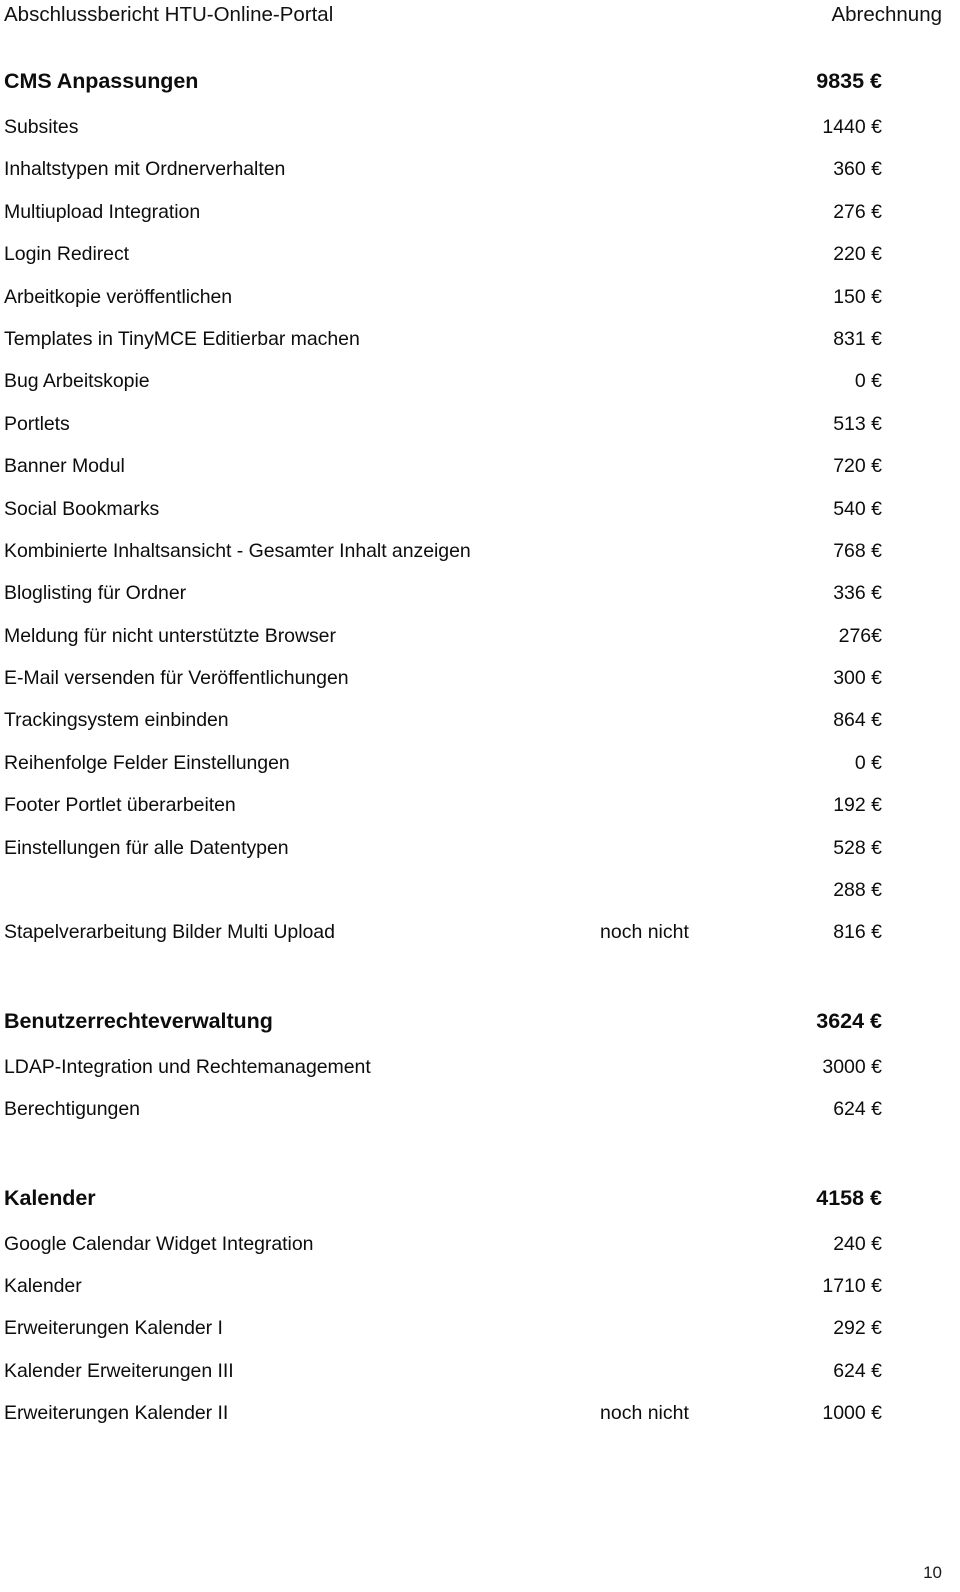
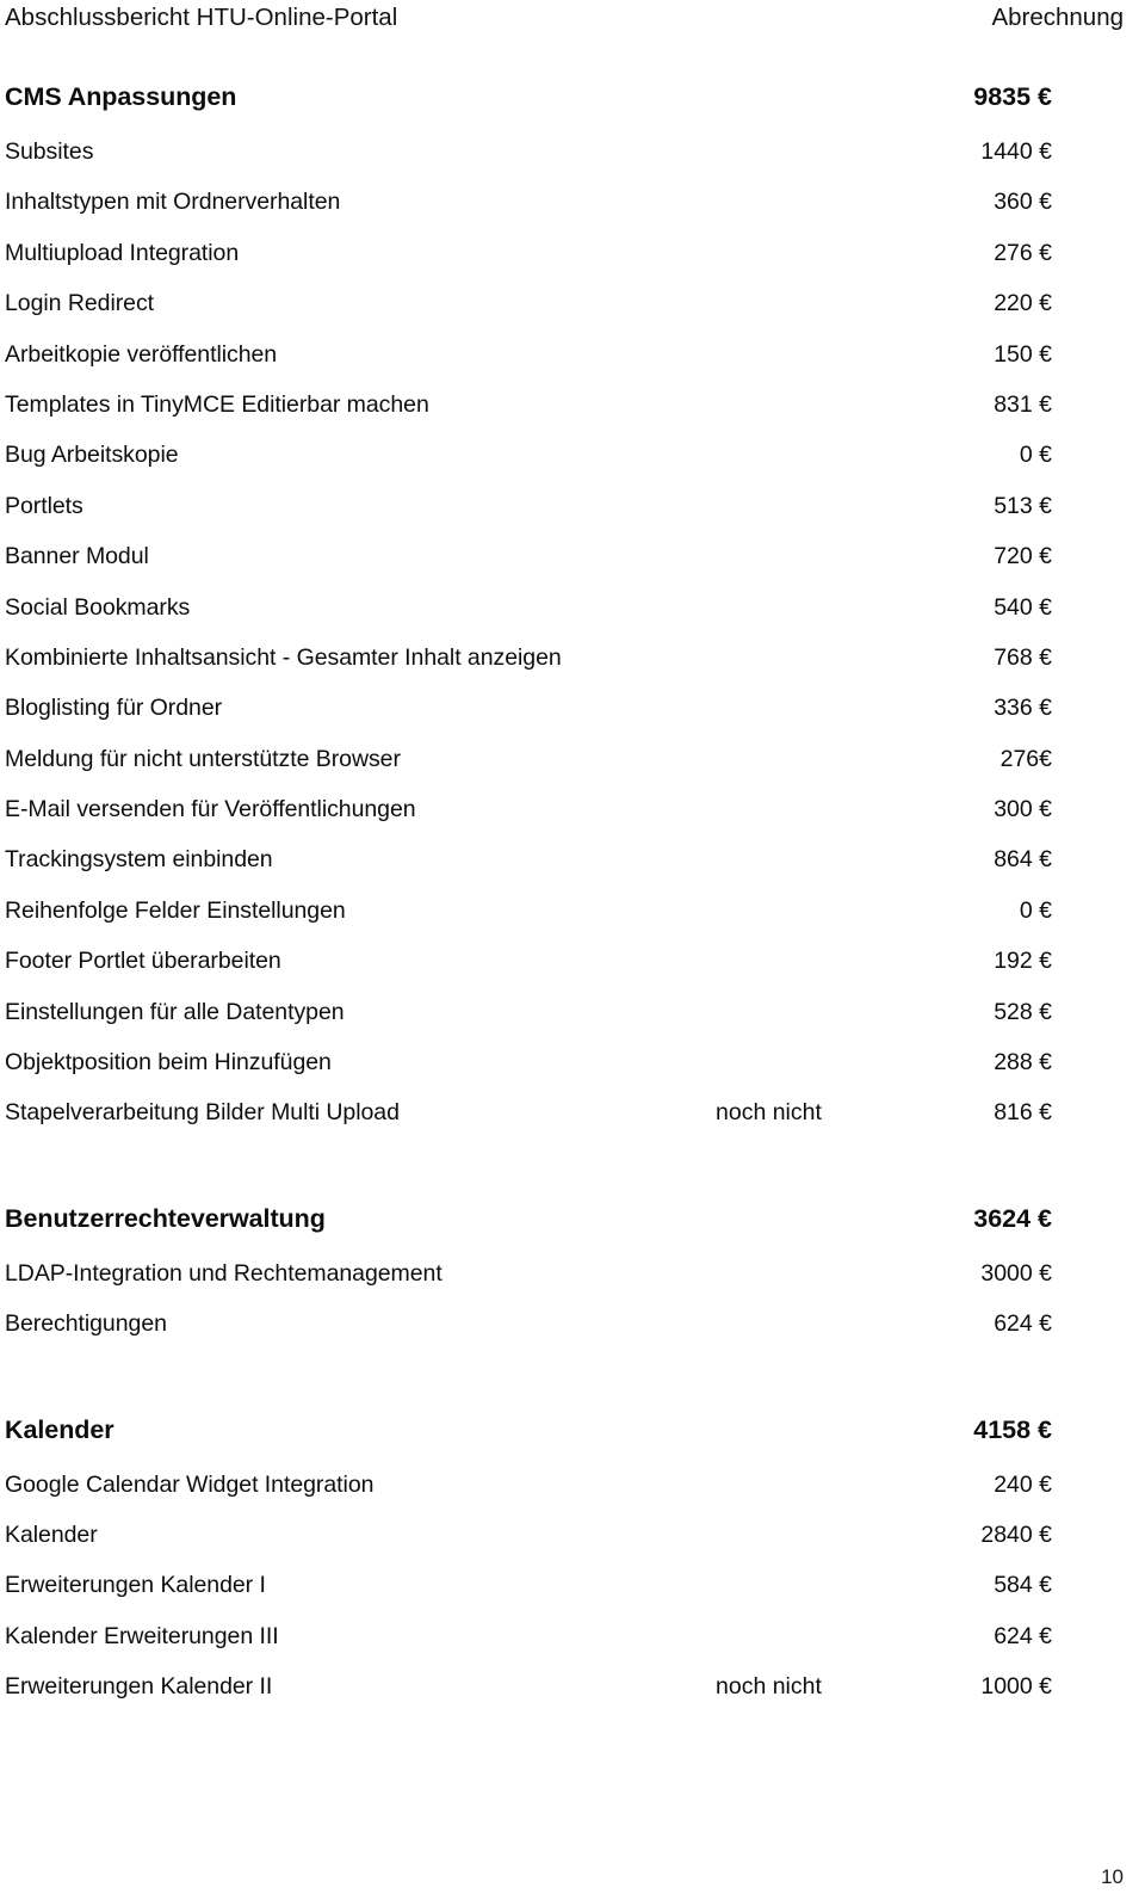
  Abschlussbericht HTU-Online-Portal
  Abrechnung
  CMS Anpassungen
  9835 €
  Subsites
  1440 €
  Inhaltstypen mit Ordnerverhalten
  360 €
  Multiupload Integration
  276 €
  Login Redirect
  220 €
  Arbeitkopie veröffentlichen
  150 €
  Templates in TinyMCE Editierbar machen
  831 €
  Bug Arbeitskopie
  0 €
  Portlets
  513 €
  Banner Modul
  720 €
  Social Bookmarks
  540 €
  Kombinierte Inhaltsansicht - Gesamter Inhalt anzeigen
  768 €
  Bloglisting für Ordner
  336 €
  Meldung für nicht unterstützte Browser
  276€
  E-Mail versenden für Veröffentlichungen
  300 €
  Trackingsystem einbinden
  864 €
  Reihenfolge Felder Einstellungen
  0 €
  Footer Portlet überarbeiten
  192 €
  Einstellungen für alle Datentypen
  528 €
+ Objektposition beim Hinzufügen
  288 €
  Stapelverarbeitung Bilder Multi Upload
  noch nicht
  816 €
  Benutzerrechteverwaltung
  3624 €
  LDAP-Integration und Rechtemanagement
  3000 €
  Berechtigungen
  624 €
  Kalender
  4158 €
  Google Calendar Widget Integration
  240 €
  Kalender
- 1710 €
+ 2840 €
  Erweiterungen Kalender I
- 292 €
+ 584 €
  Kalender Erweiterungen III
  624 €
  Erweiterungen Kalender II
  noch nicht
  1000 €
  10
